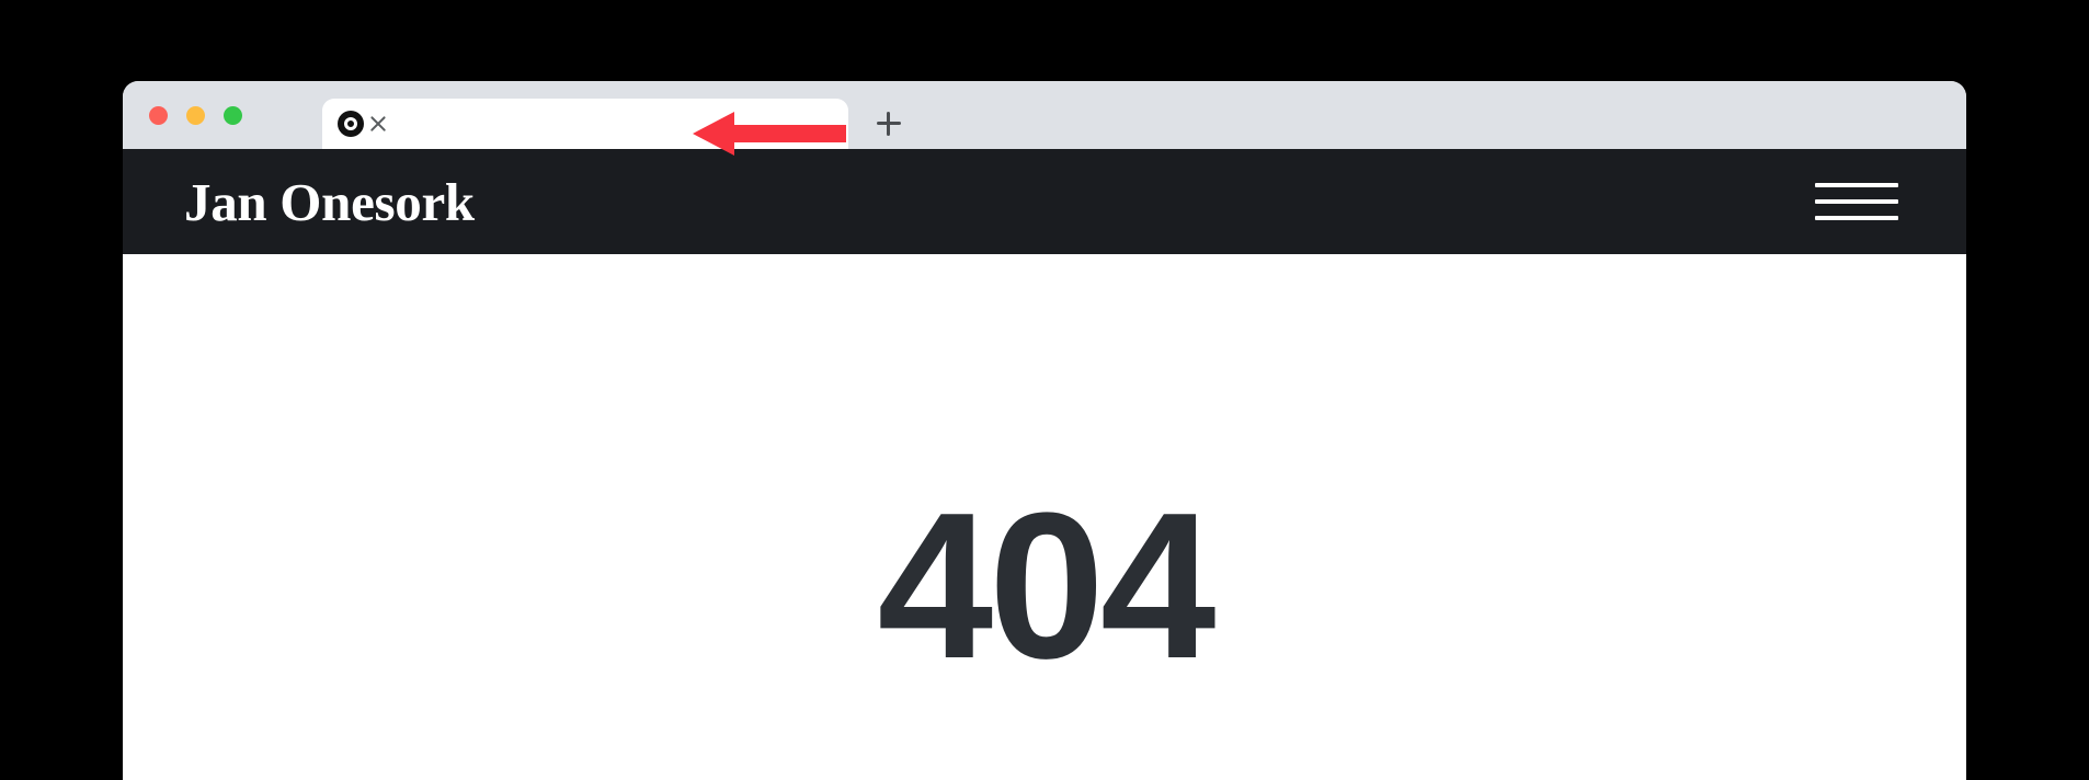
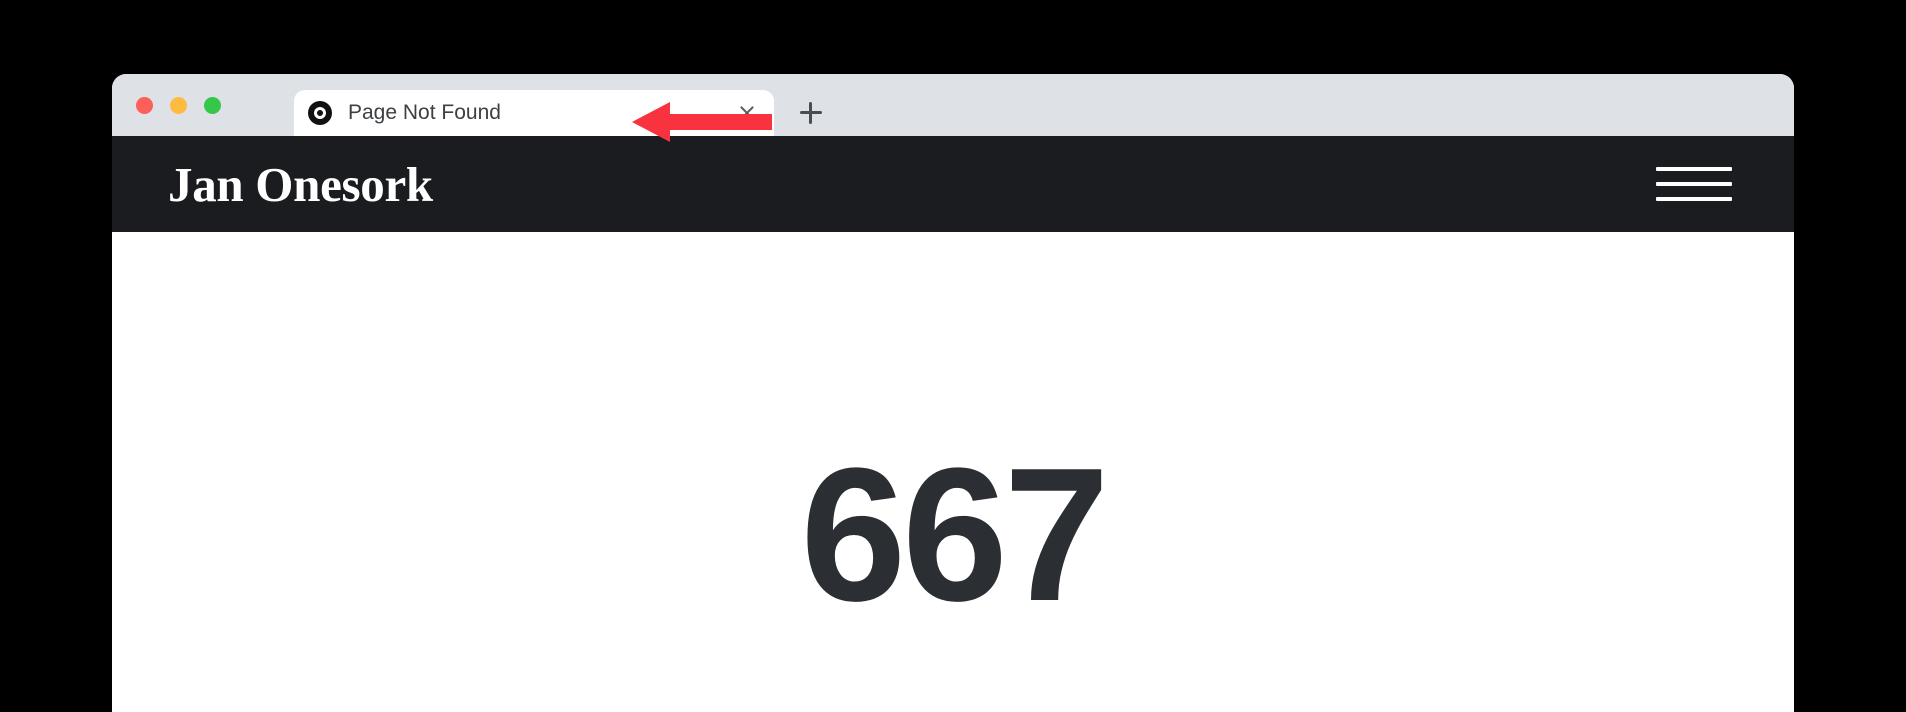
+ Page Not Found
  Jan Onesork
- 404
+ 667
